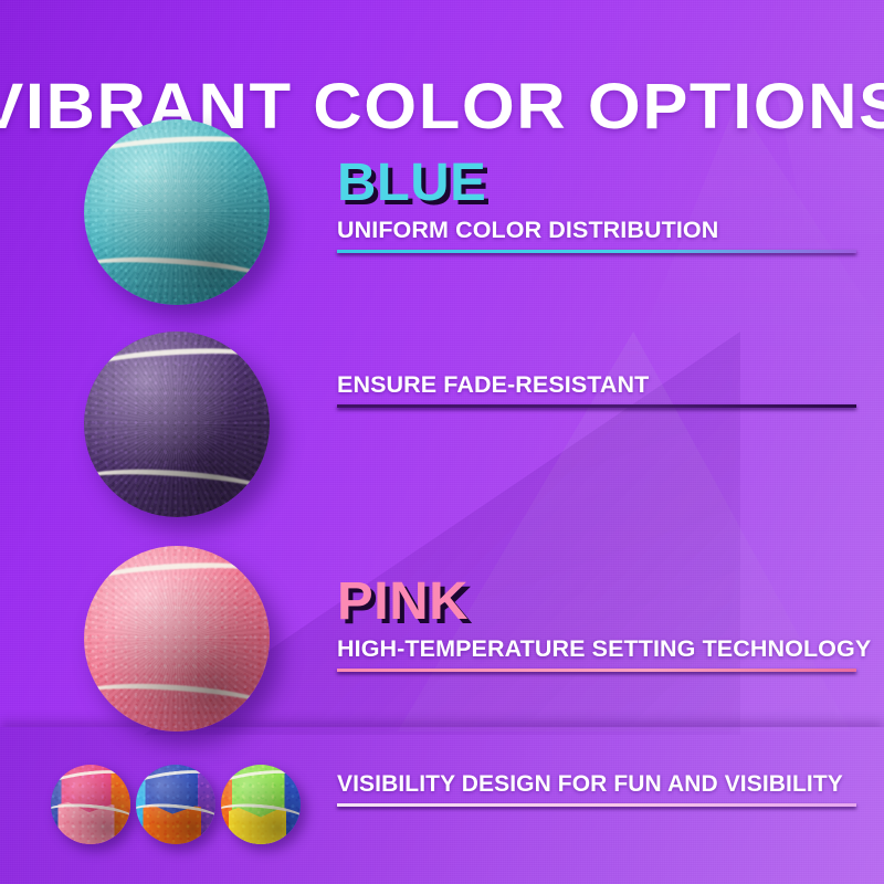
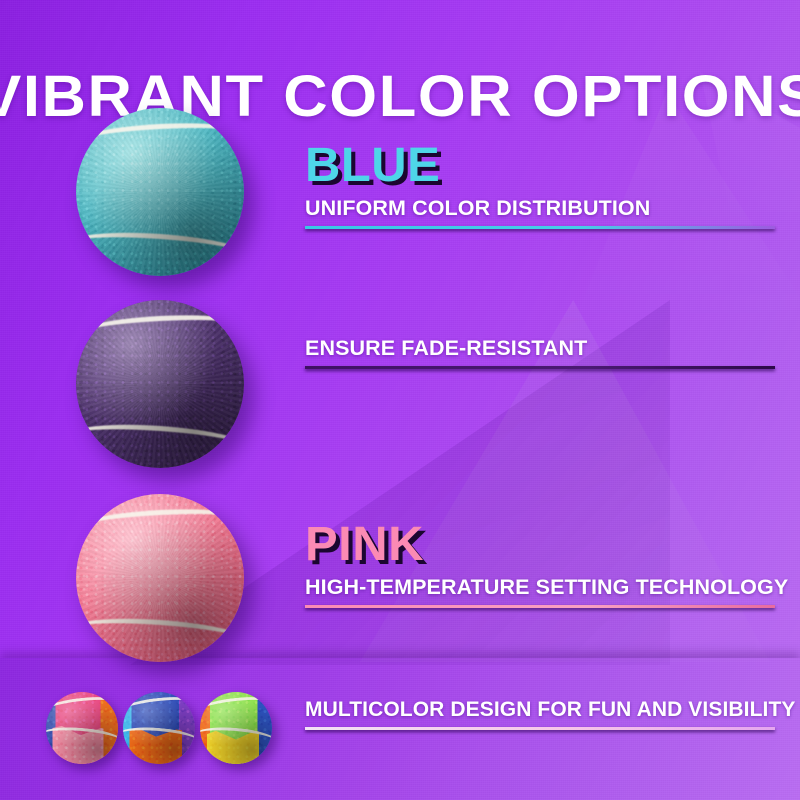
  VIBRANT COLOR OPTIONS
  BLUE
  UNIFORM COLOR DISTRIBUTION
  ENSURE FADE-RESISTANT
  PINK
  HIGH-TEMPERATURE SETTING TECHNOLOGY
- VISIBILITY DESIGN FOR FUN AND VISIBILITY
+ MULTICOLOR DESIGN FOR FUN AND VISIBILITY
